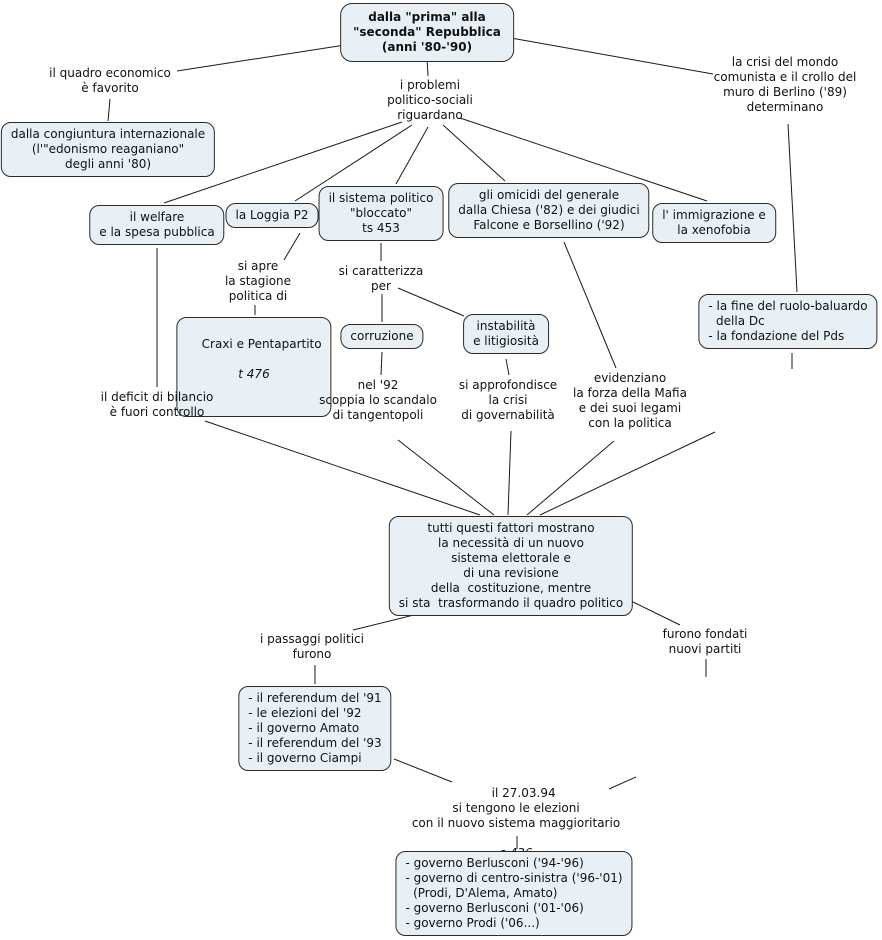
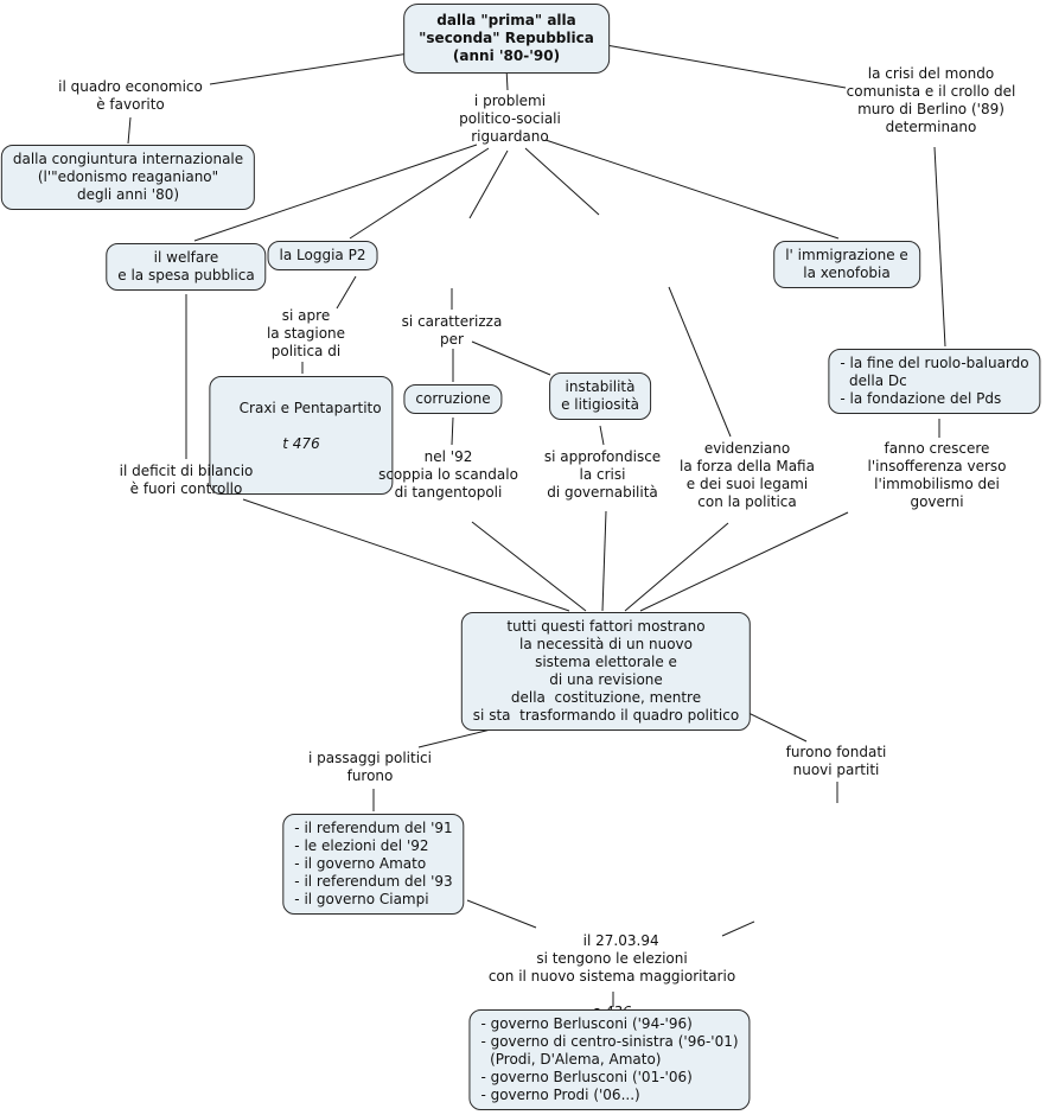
  dalla "prima" alla
  "seconda" Repubblica
  (anni '80-'90)
  il quadro economico
  è favorito
  i problemi
  politico-sociali
  riguardano
  la crisi del mondo
  comunista e il crollo del
  muro di Berlino ('89)
  determinano
  dalla congiuntura internazionale
  (l'"edonismo reaganiano"
  degli anni '80)
  il welfare
  e la spesa pubblica
  la Loggia P2
- il sistema politico
- "bloccato"
- ts 453
- gli omicidi del generale
- dalla Chiesa ('82) e dei giudici
- Falcone e Borsellino ('92)
  l' immigrazione e
  la xenofobia
  si apre
  la stagione
  politica di
  si caratterizza
  per
  Craxi e Pentapartito
  t 476
  corruzione
  instabilità
  e litigiosità
  - la fine del ruolo-baluardo
  della Dc
  - la fondazione del Pds
  il deficit di bilancio
  è fuori controllo
  nel '92
  scoppia lo scandalo
  di tangentopoli
  si approfondisce
  la crisi
  di governabilità
  evidenziano
  la forza della Mafia
  e dei suoi legami
  con la politica
+ fanno crescere
+ l'insofferenza verso
+ l'immobilismo dei
+ governi
  tutti questi fattori mostrano
  la necessità di un nuovo
  sistema elettorale e
  di una revisione
  della costituzione, mentre
  si sta trasformando il quadro politico
  i passaggi politici
  furono
  furono fondati
  nuovi partiti
  - il referendum del '91
  - le elezioni del '92
  - il governo Amato
  - il referendum del '93
  - il governo Ciampi
  il 27.03.94
  si tengono le elezioni
  con il nuovo sistema maggioritario
  - governo Berlusconi ('94-'96)
  - governo di centro-sinistra ('96-'01)
  (Prodi, D'Alema, Amato)
  - governo Berlusconi ('01-'06)
  - governo Prodi ('06...)
